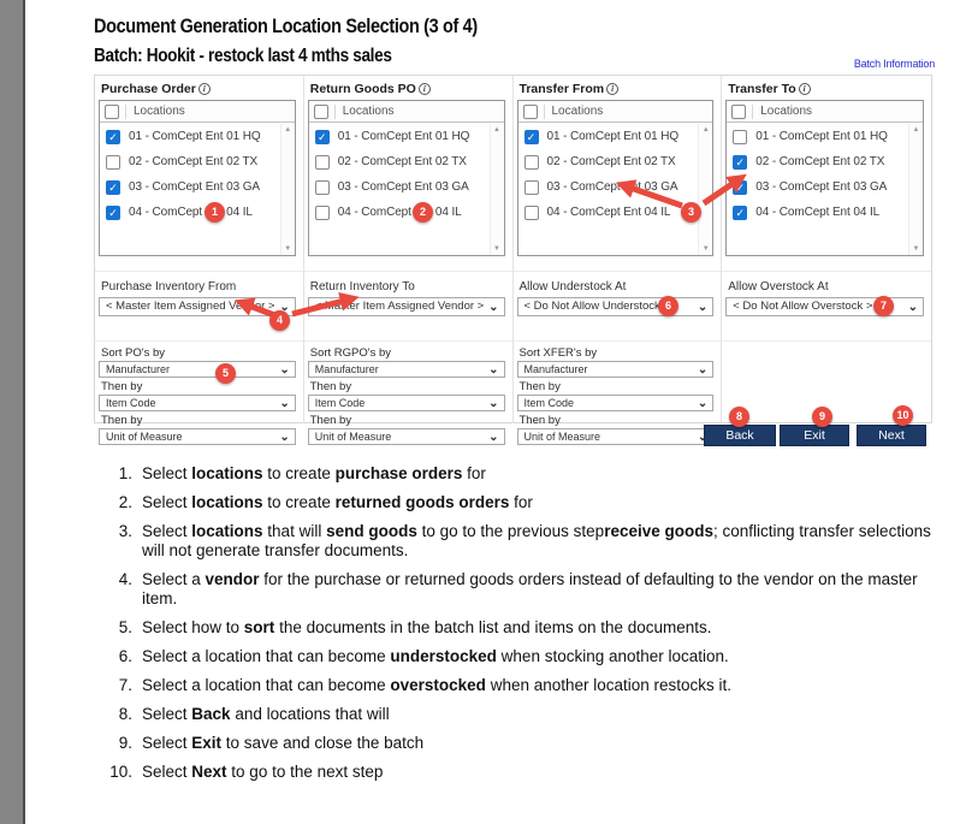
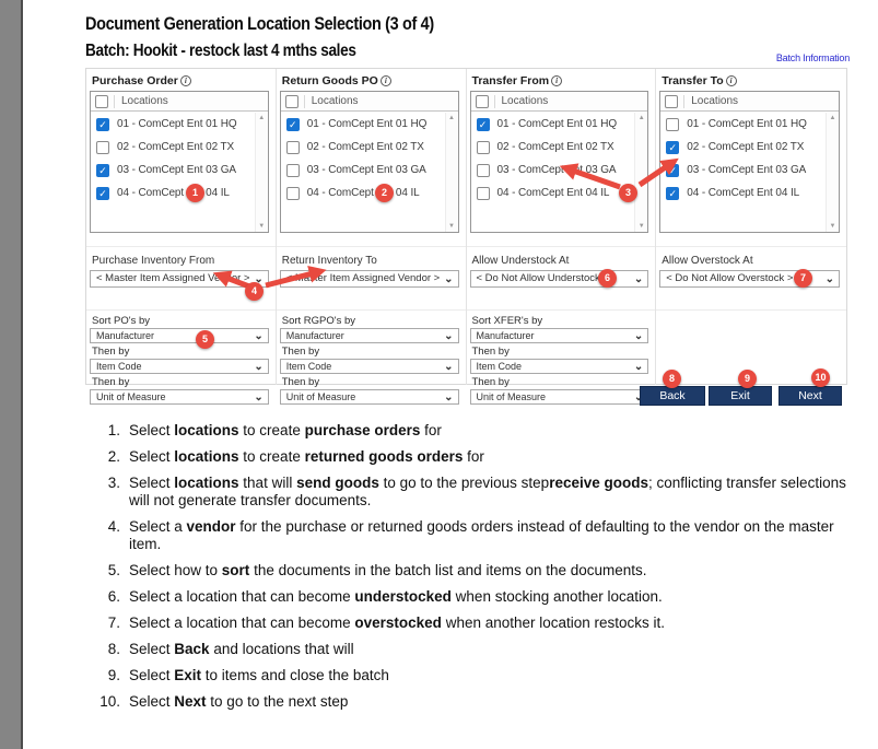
  Document Generation Location Selection (3 of 4)
  Batch: Hookit - restock last 4 mths sales
  Batch Information
  Purchase Order i
  Locations
  ✓
  01 - ComCept Ent 01 HQ
  02 - ComCept Ent 02 TX
  ✓
  03 - ComCept Ent 03 GA
  ✓
  04 - ComCept 04 IL
  Purchase Inventory From
  < Master Item Assigned Venr >
  ⌄
  Sort PO's by
  Manufacturer
  ⌄
  Then by
  Item Code
  ⌄
  Then by
  Unit of Measure
  ⌄
  Return Goods PO i
  Locations
  ✓
  01 - ComCept Ent 01 HQ
  02 - ComCept Ent 02 TX
  03 - ComCept Ent 03 GA
  04 - ComCept 04 IL
  Return Inventory To
  aster Item Assigned Vendor >
  ⌄
  Sort RGPO's by
  Manufacturer
  ⌄
  Then by
  Item Code
  ⌄
  Then by
  Unit of Measure
  ⌄
  Transfer From i
  Locations
  ✓
  01 - ComCept Ent 01 HQ
  02 - ComCept Ent 02 TX
  03 - ComCept Et 03 GA
  04 - ComCept Ent 04 IL
  Allow Understock At
  < Do Not Allow Understoc
  ⌄
  Sort XFER's by
  Manufacturer
  ⌄
  Then by
  Item Code
  ⌄
  Then by
  Unit of Measure
  Transfer To i
  Locations
  01 - ComCept Ent 01 HQ
  ✓
  02 - ComCept Ent 02 TX
  ✓
  03 - ComCept Ent 03 GA
  ✓
  04 - ComCept Ent 04 IL
  Allow Overstock At
  < Do Not Allow Overstock >
  ⌄
  Back
  Exit
  Next
  1
  2
  3
  4
  5
  6
  7
  8
  9
  10
  1.
  Select locations to create purchase orders for
  2.
  Select locations to create returned goods orders for
  3.
  Select locations that will send goods to go to the previous stepreceive goods; conflicting transfer selections will not generate transfer documents.
  4.
  Select a vendor for the purchase or returned goods orders instead of defaulting to the vendor on the master item.
  5.
  Select how to sort the documents in the batch list and items on the documents.
  6.
  Select a location that can become understocked when stocking another location.
  7.
  Select a location that can become overstocked when another location restocks it.
  8.
  Select Back and locations that will
  9.
- Select Exit to save and close the batch
+ Select Exit to items and close the batch
  10.
  Select Next to go to the next step
